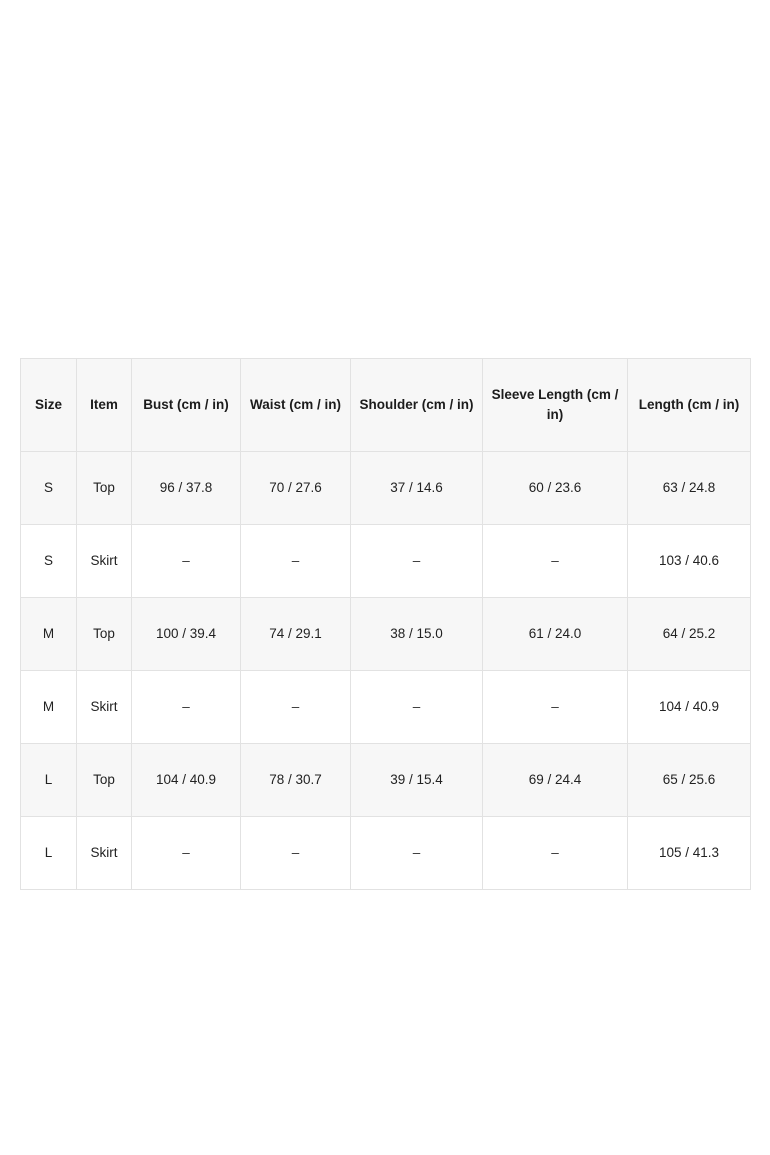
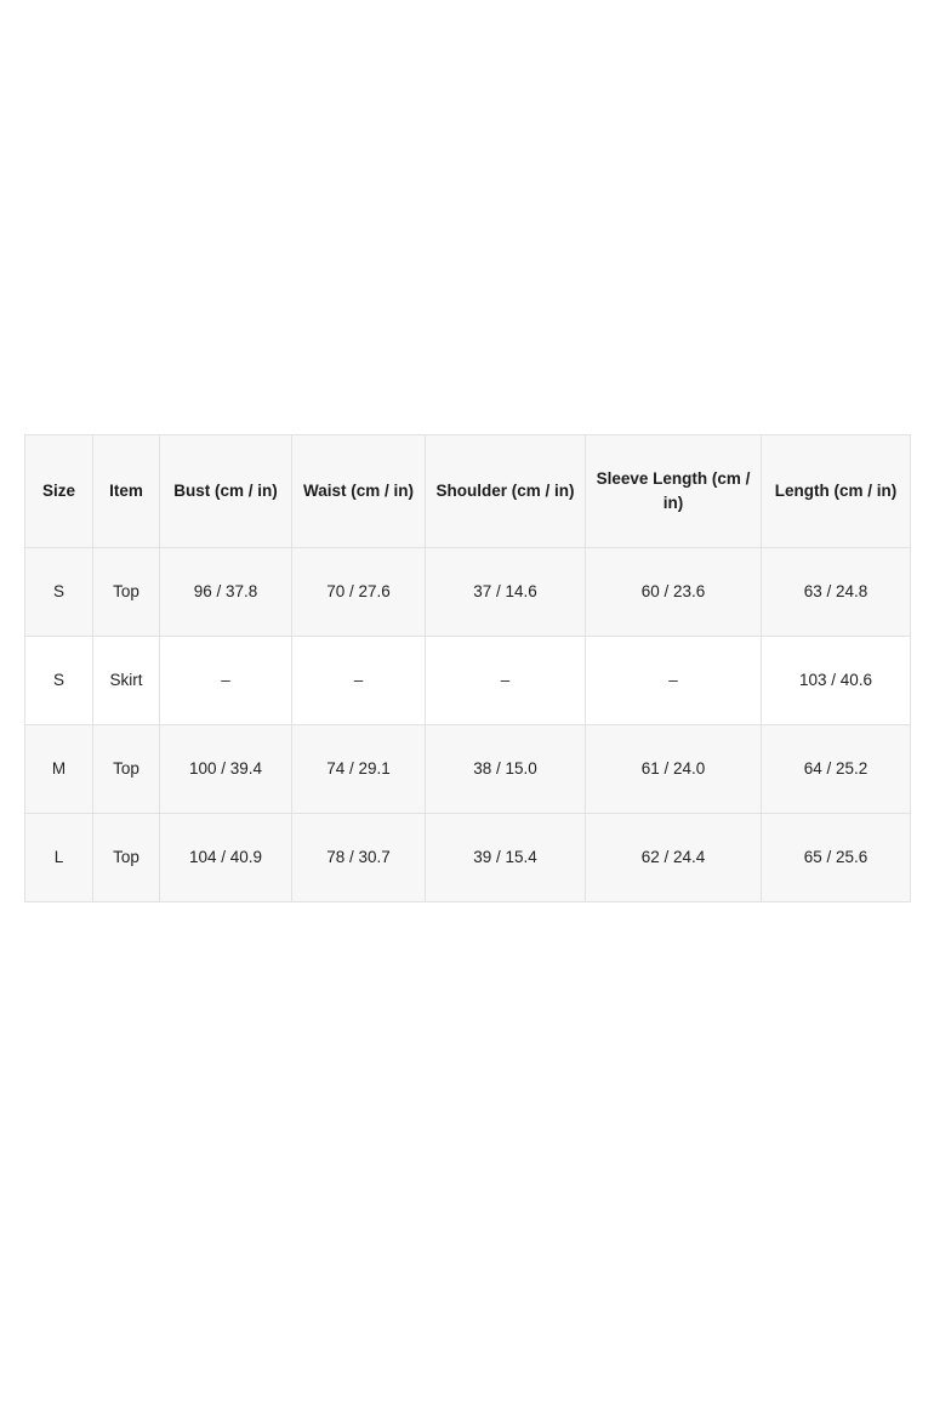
  Size	Item	Bust (cm / in)	Waist (cm / in)	Shoulder (cm / in)	Sleeve Length (cm / in)	Length (cm / in)
  S	Top	96 / 37.8	70 / 27.6	37 / 14.6	60 / 23.6	63 / 24.8
  S	Skirt	–	–	–	–	103 / 40.6
  M	Top	100 / 39.4	74 / 29.1	38 / 15.0	61 / 24.0	64 / 25.2
- M	Skirt	–	–	–	–	104 / 40.9
- L	Top	104 / 40.9	78 / 30.7	39 / 15.4	69 / 24.4	65 / 25.6
+ L	Top	104 / 40.9	78 / 30.7	39 / 15.4	62 / 24.4	65 / 25.6
- L	Skirt	–	–	–	–	105 / 41.3
